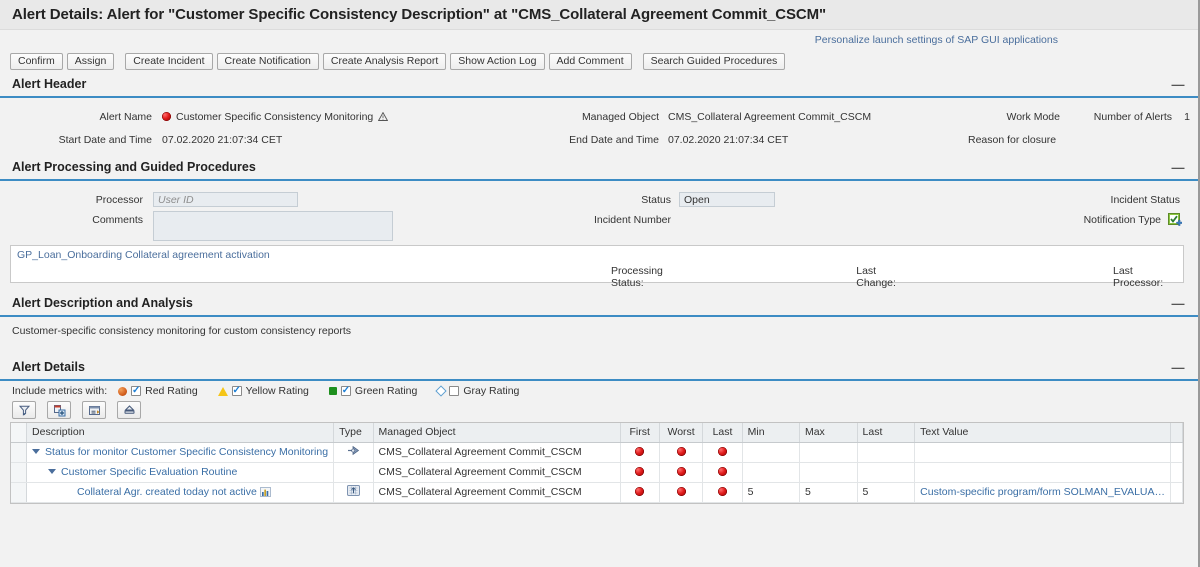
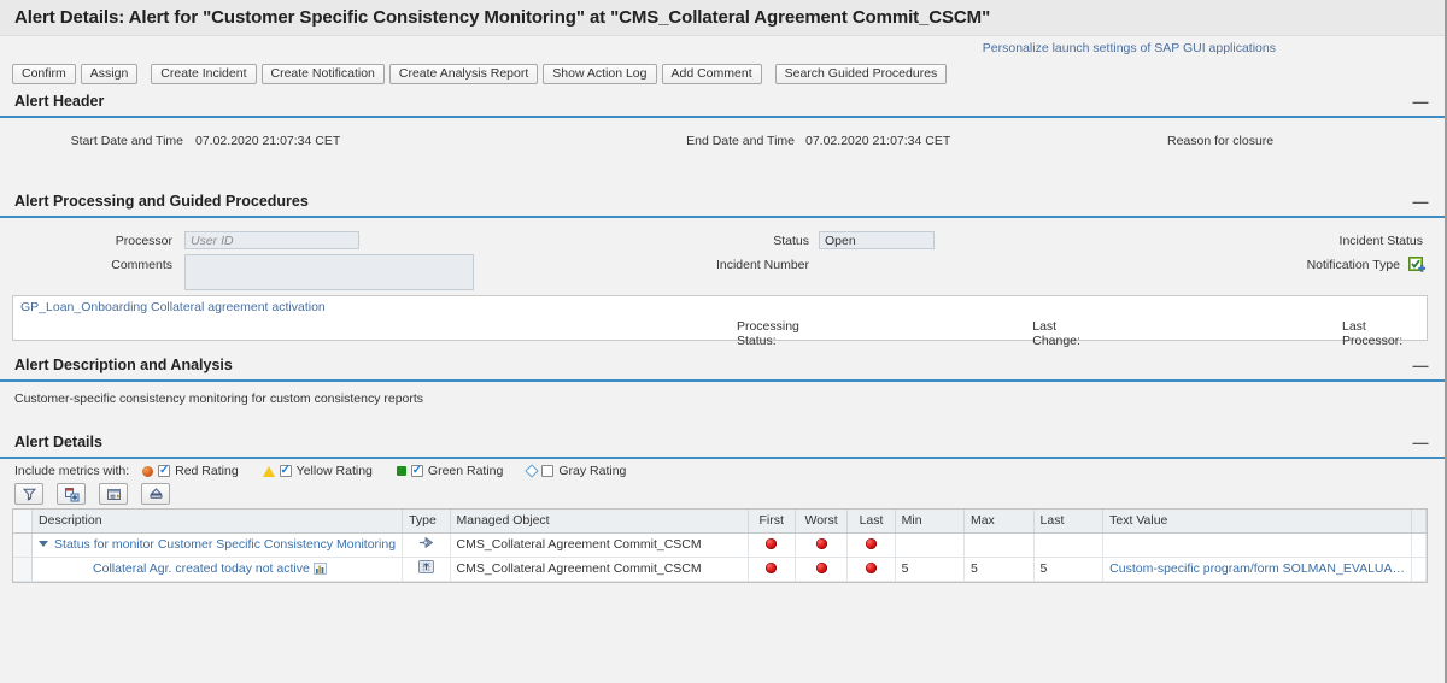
- Alert Details: Alert for "Customer Specific Consistency Description" at "CMS_Collateral Agreement Commit_CSCM"
+ Alert Details: Alert for "Customer Specific Consistency Monitoring" at "CMS_Collateral Agreement Commit_CSCM"
  Personalize launch settings of SAP GUI applications
  Confirm
  Assign
  Create Incident
  Create Notification
  Create Analysis Report
  Show Action Log
  Add Comment
  Search Guided Procedures
  Alert Header
  —
- Alert Name
- Customer Specific Consistency Monitoring
- Managed Object
- CMS_Collateral Agreement Commit_CSCM
- Work Mode
- Number of Alerts
- 1
  Start Date and Time
  07.02.2020 21:07:34 CET
  End Date and Time
  07.02.2020 21:07:34 CET
  Reason for closure
  Alert Processing and Guided Procedures
  —
  Processor
  User ID
  Status
  Open
  Incident Status
  Comments
  Incident Number
  Notification Type
  GP_Loan_Onboarding Collateral agreement activation
  Processing Status:
  Last Change:
  Last Processor:
  Alert Description and Analysis
  —
  Customer-specific consistency monitoring for custom consistency reports
  Alert Details
  —
  Include metrics with:
  Red Rating
  Yellow Rating
  Green Rating
  Gray Rating
  	Description	Type	Managed Object	First	Worst	Last	Min	Max	Last	Text Value
  	Status for monitor Customer Specific Consistency Monitoring		CMS_Collateral Agreement Commit_CSCM
- 	Customer Specific Evaluation Routine		CMS_Collateral Agreement Commit_CSCM
  	Collateral Agr. created today not active		CMS_Collateral Agreement Commit_CSCM				5	5	5	Custom-specific program/form SOLMAN_EVALUA…
